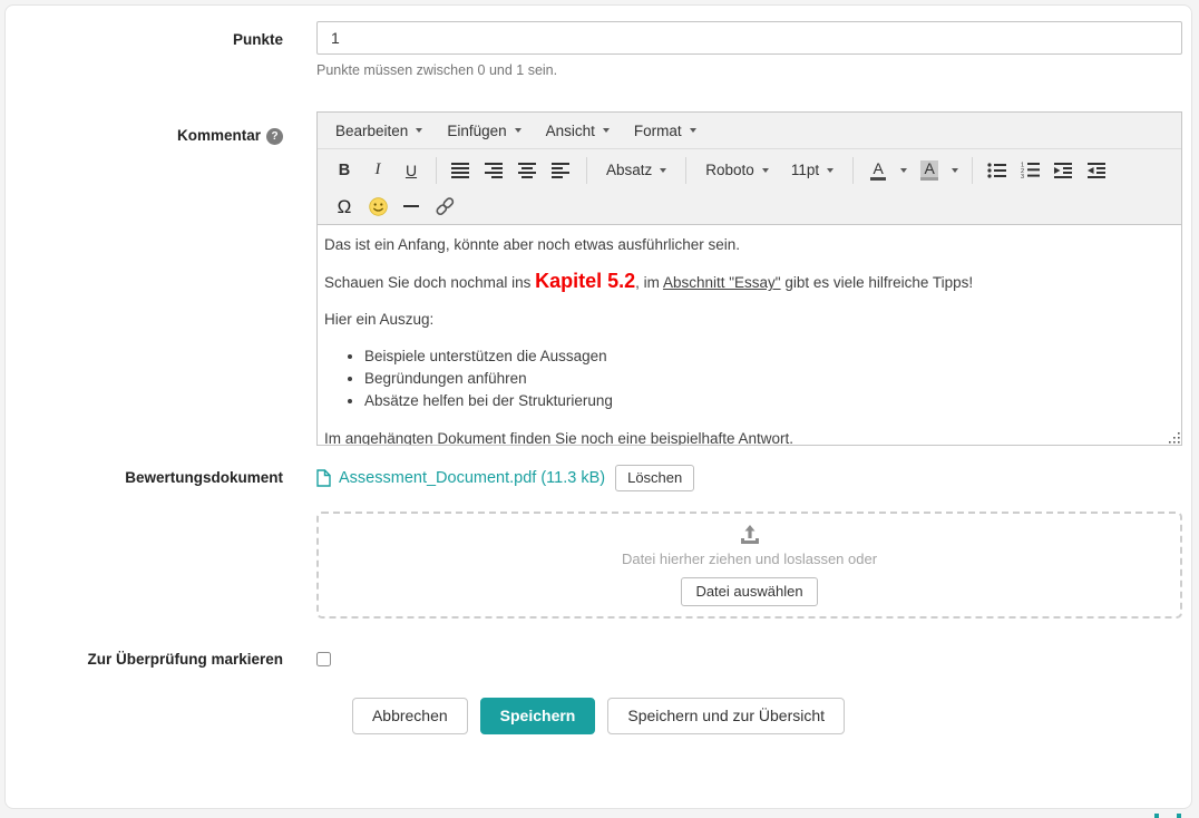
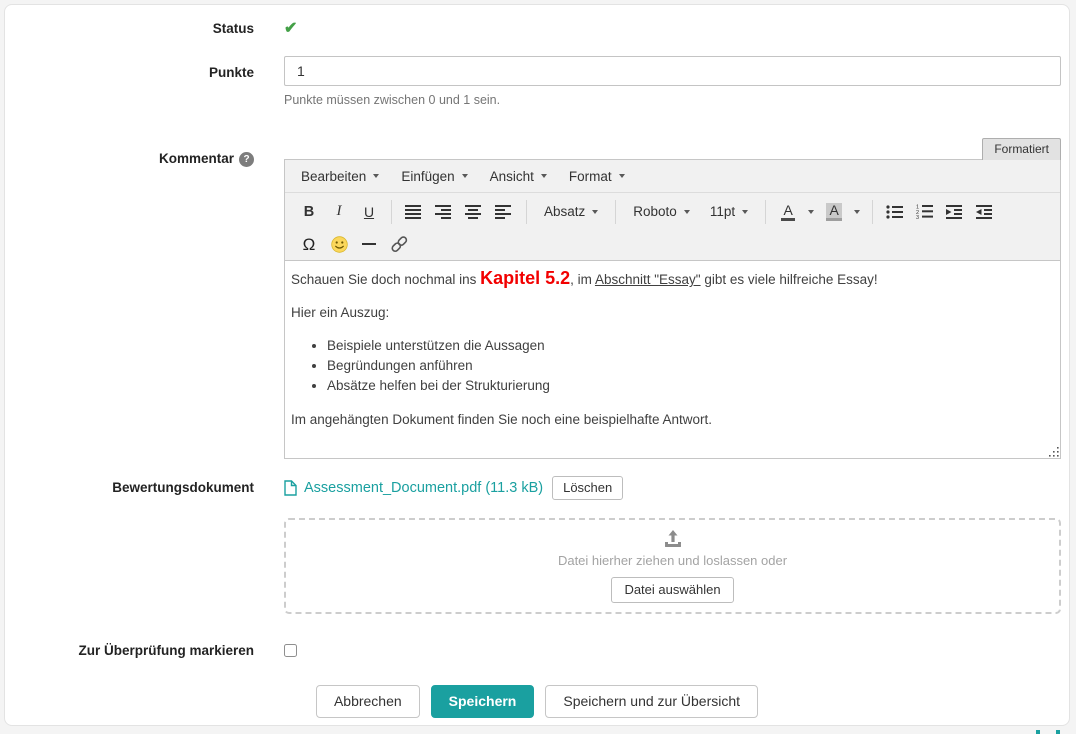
+ Status
+ ✔
  Punkte
  1
  Punkte müssen zwischen 0 und 1 sein.
  Kommentar ?
+ Formatiert
  Bearbeiten
  Einfügen
  Ansicht
  Format
  B
  I
  U
  Absatz
  Roboto
  11pt
  A
  A
  Ω
- Das ist ein Anfang, könnte aber noch etwas ausführlicher sein.
- Schauen Sie doch nochmal ins Kapitel 5.2, im Abschnitt "Essay" gibt es viele hilfreiche Tipps!
+ Schauen Sie doch nochmal ins Kapitel 5.2, im Abschnitt "Essay" gibt es viele hilfreiche Essay!
  Hier ein Auszug:
  Beispiele unterstützen die Aussagen
  Begründungen anführen
  Absätze helfen bei der Strukturierung
  Im angehängten Dokument finden Sie noch eine beispielhafte Antwort.
  Bewertungsdokument
  Assessment_Document.pdf (11.3 kB)
  Löschen
  Datei hierher ziehen und loslassen oder
  Datei auswählen
  Zur Überprüfung markieren
  Abbrechen
  Speichern
  Speichern und zur Übersicht
